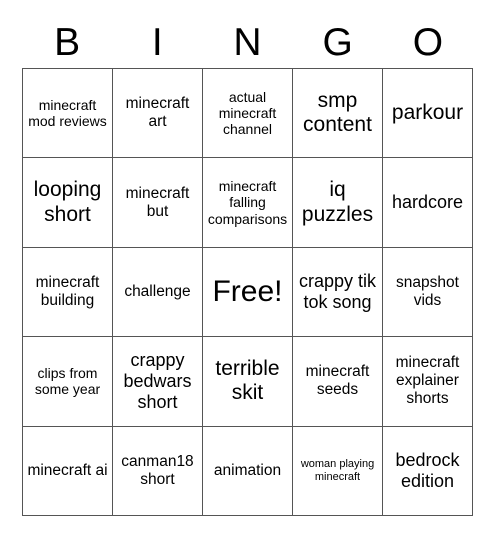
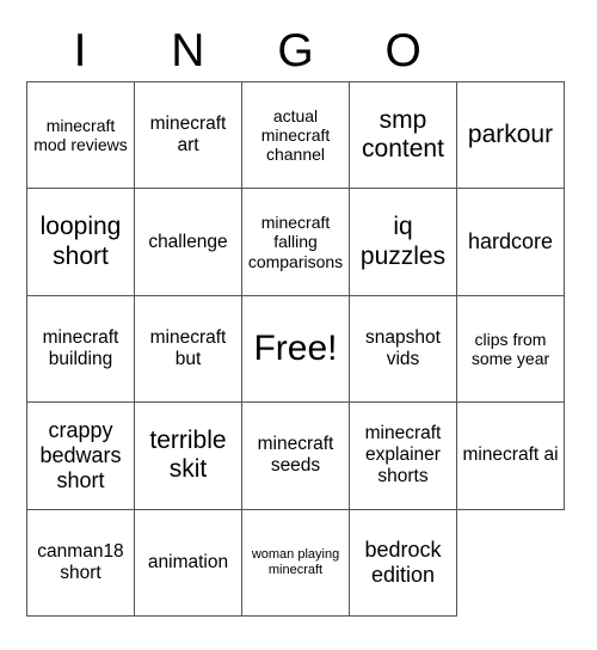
- B
  I
  N
  G
  O
  minecraft mod reviews
  minecraft art
  actual minecraft channel
  smp content
  parkour
  looping short
- minecraft but
+ challenge
  minecraft falling comparisons
  iq puzzles
  hardcore
  minecraft building
- challenge
+ minecraft but
  Free!
- crappy tik tok song
  snapshot vids
  clips from some year
  crappy bedwars short
  terrible skit
  minecraft seeds
  minecraft explainer shorts
  minecraft ai
  canman18 short
  animation
  woman playing minecraft
  bedrock edition
